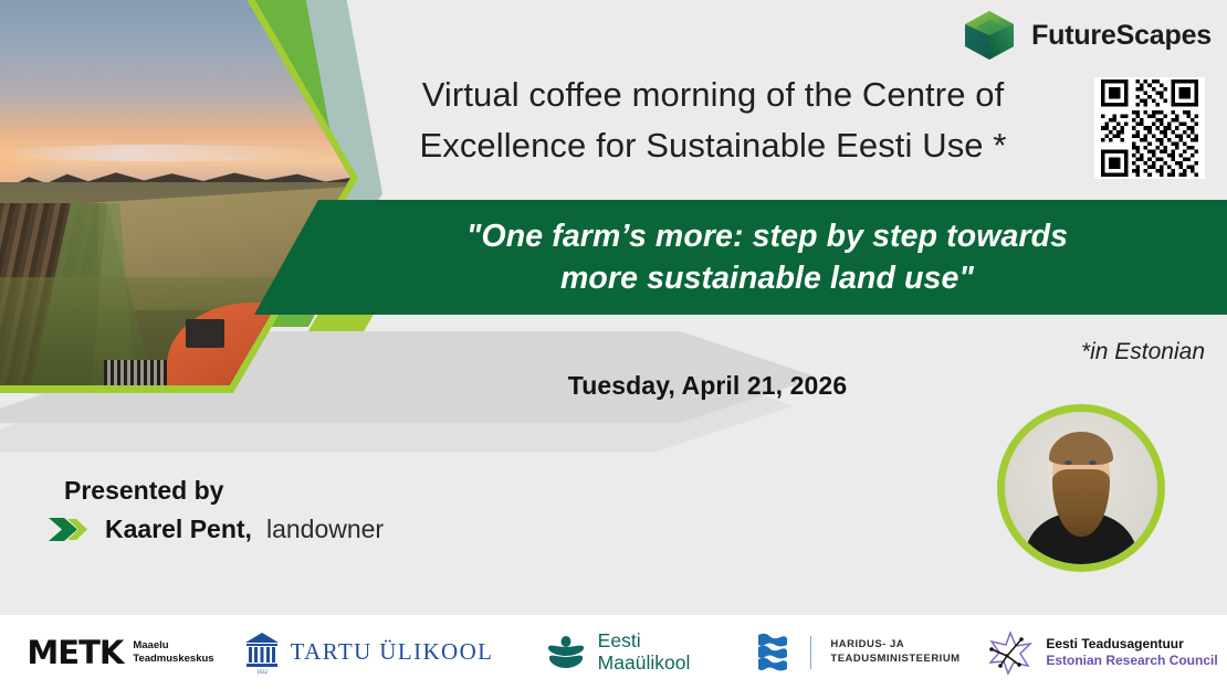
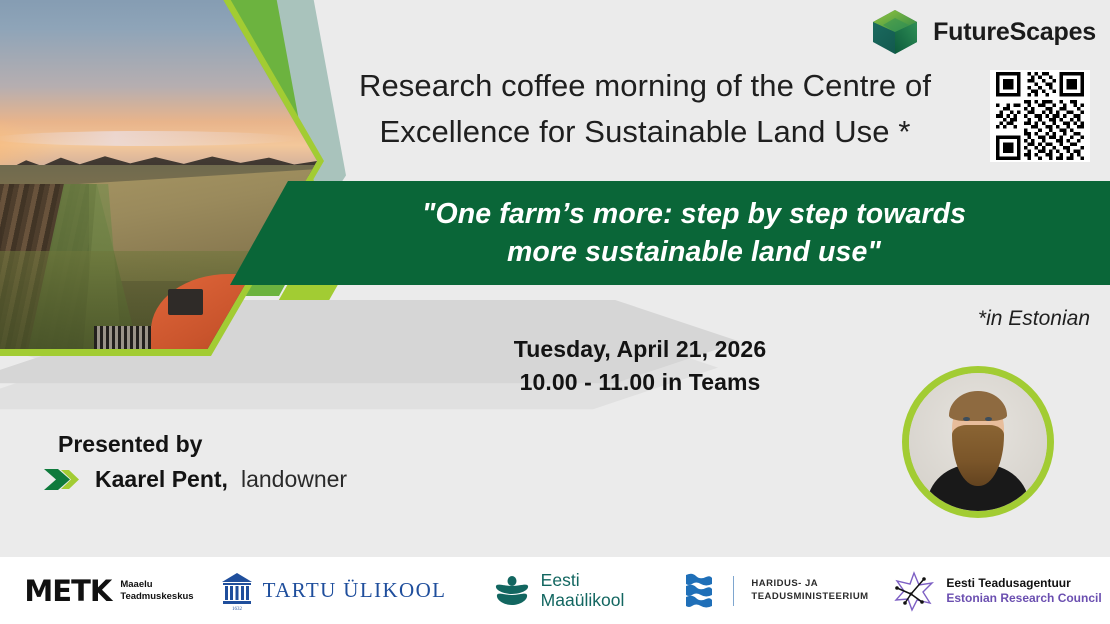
  FutureScapes
- Virtual coffee morning of the Centre of
+ Research coffee morning of the Centre of
- Excellence for Sustainable Eesti Use *
+ Excellence for Sustainable Land Use *
  "One farm’s more: step by step towards
  more sustainable land use"
  *in Estonian
  Tuesday, April 21, 2026
+ 10.00 - 11.00 in Teams
  Presented by
  Kaarel Pent,
  landowner
  METK
  Maaelu
  Teadmuskeskus
  TARTU ÜLIKOOL
  Eesti
  Maaülikool
  HARIDUS- JA
  TEADUSMINISTEERIUM
  Eesti Teadusagentuur
  Estonian Research Council
